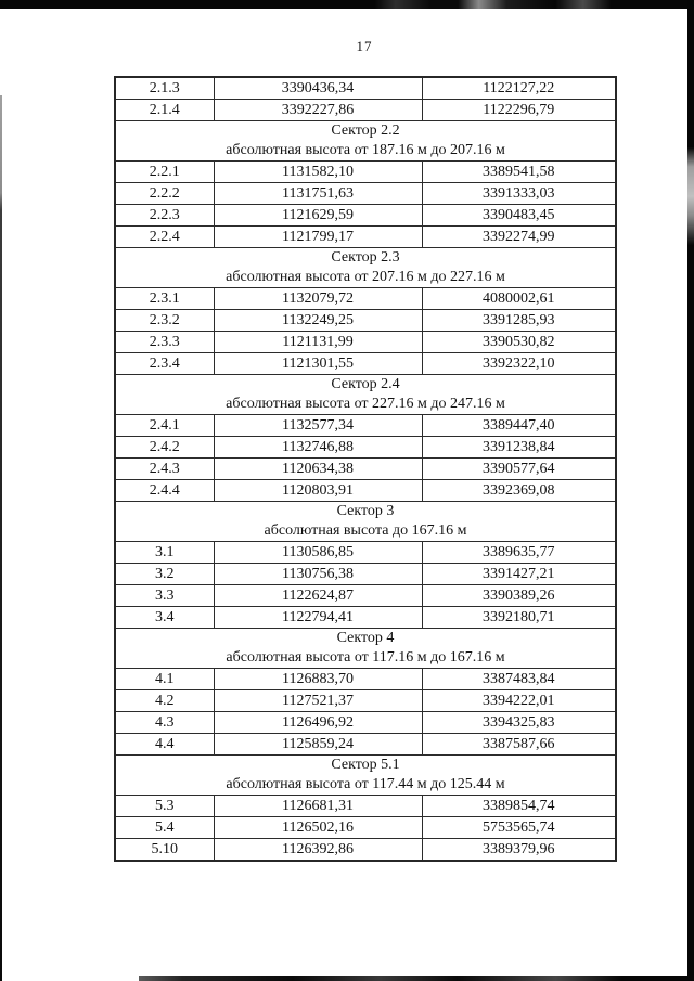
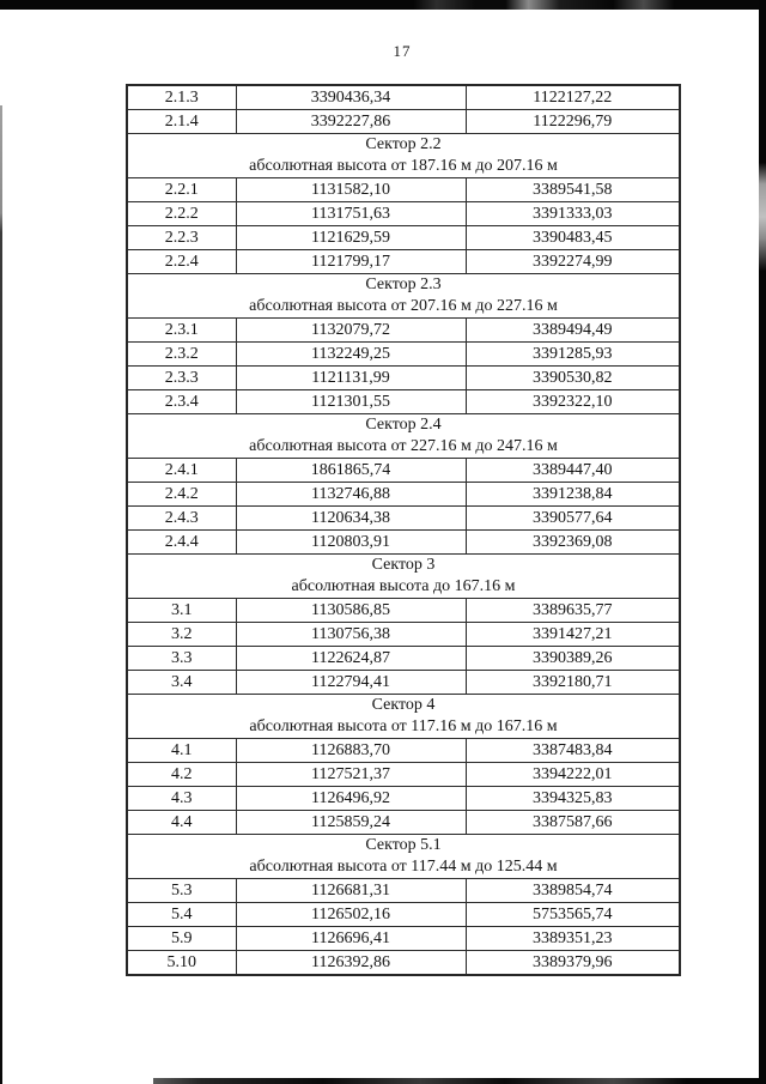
  17
  2.1.3	3390436,34	1122127,22
  2.1.4	3392227,86	1122296,79
  Сектор 2.2абсолютная высота от 187.16 м до 207.16 м
  2.2.1	1131582,10	3389541,58
  2.2.2	1131751,63	3391333,03
  2.2.3	1121629,59	3390483,45
  2.2.4	1121799,17	3392274,99
  Сектор 2.3абсолютная высота от 207.16 м до 227.16 м
- 2.3.1	1132079,72	4080002,61
+ 2.3.1	1132079,72	3389494,49
  2.3.2	1132249,25	3391285,93
  2.3.3	1121131,99	3390530,82
  2.3.4	1121301,55	3392322,10
  Сектор 2.4абсолютная высота от 227.16 м до 247.16 м
- 2.4.1	1132577,34	3389447,40
+ 2.4.1	1861865,74	3389447,40
  2.4.2	1132746,88	3391238,84
  2.4.3	1120634,38	3390577,64
  2.4.4	1120803,91	3392369,08
  Сектор 3абсолютная высота до 167.16 м
  3.1	1130586,85	3389635,77
  3.2	1130756,38	3391427,21
  3.3	1122624,87	3390389,26
  3.4	1122794,41	3392180,71
  Сектор 4абсолютная высота от 117.16 м до 167.16 м
  4.1	1126883,70	3387483,84
  4.2	1127521,37	3394222,01
  4.3	1126496,92	3394325,83
  4.4	1125859,24	3387587,66
  Сектор 5.1абсолютная высота от 117.44 м до 125.44 м
  5.3	1126681,31	3389854,74
  5.4	1126502,16	5753565,74
+ 5.9	1126696,41	3389351,23
  5.10	1126392,86	3389379,96
